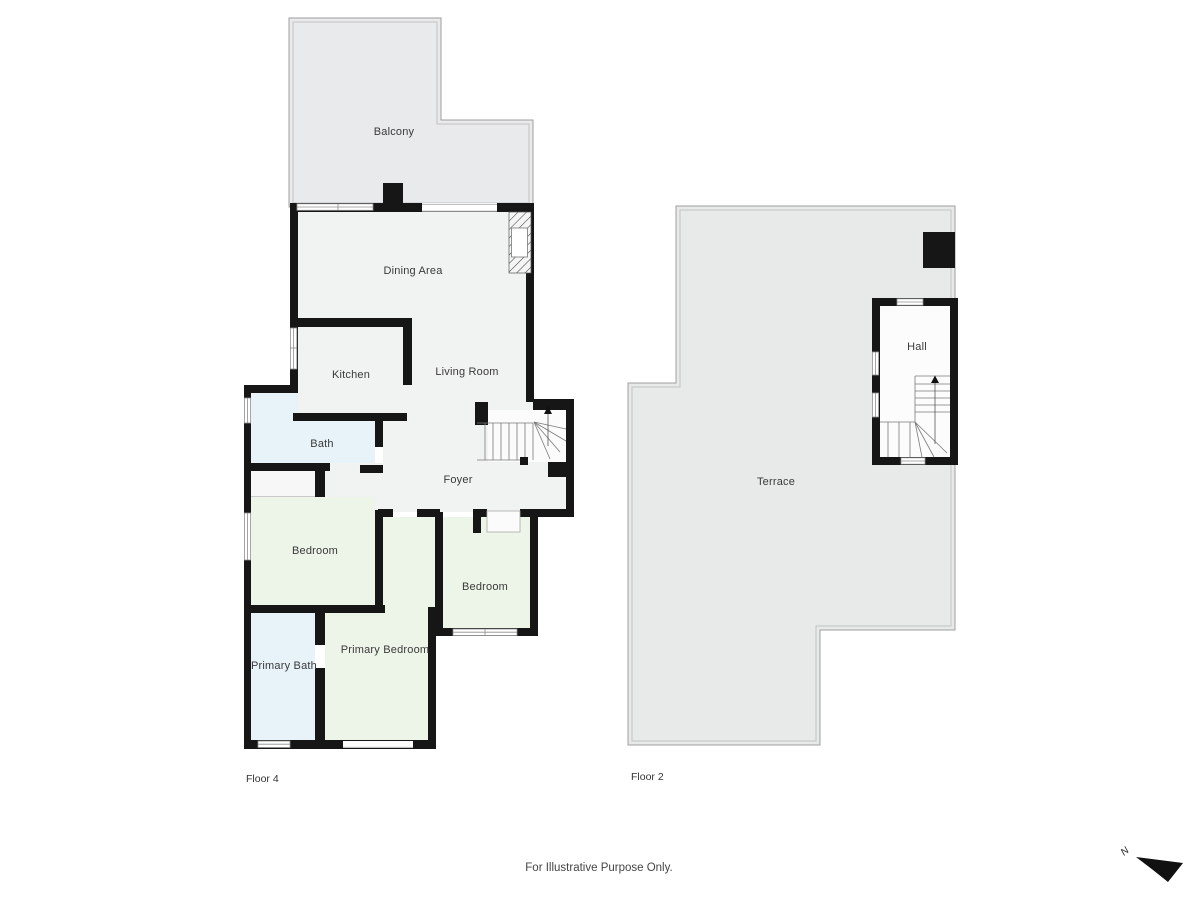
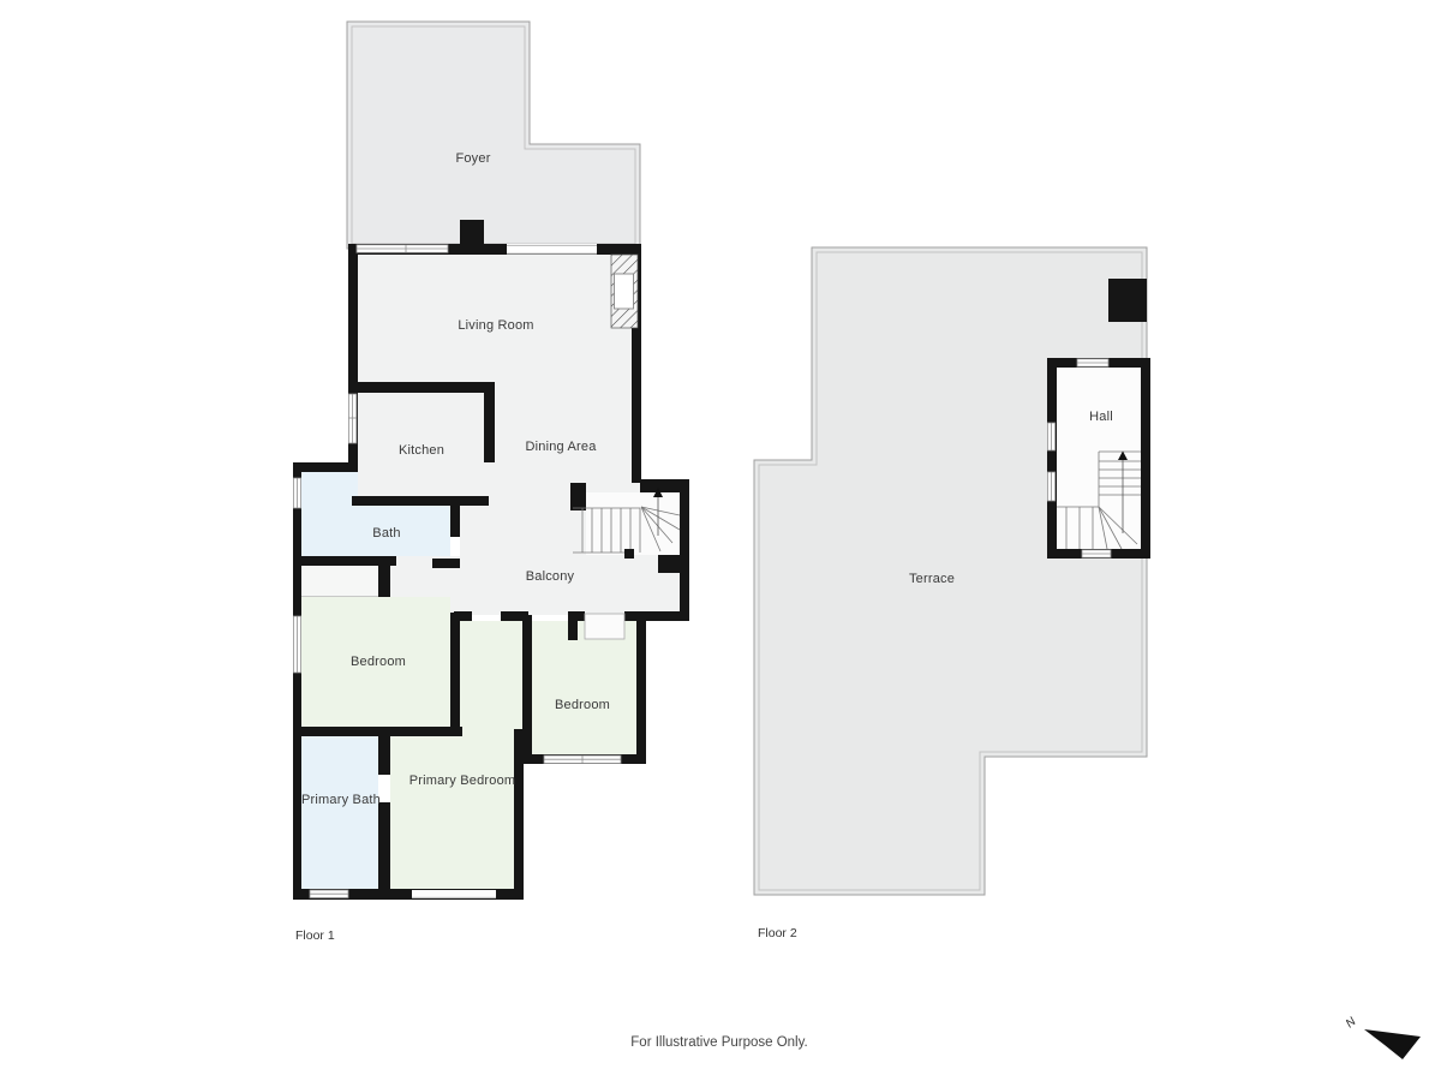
- Balcony
+ Foyer
- Dining Area
+ Living Room
  Kitchen
- Living Room
+ Dining Area
  Bath
- Foyer
+ Balcony
  Bedroom
  Bedroom
  Primary Bath
  Primary Bedroom
  Terrace
  Hall
- Floor 4
+ Floor 1
  Floor 2
  For Illustrative Purpose Only.
